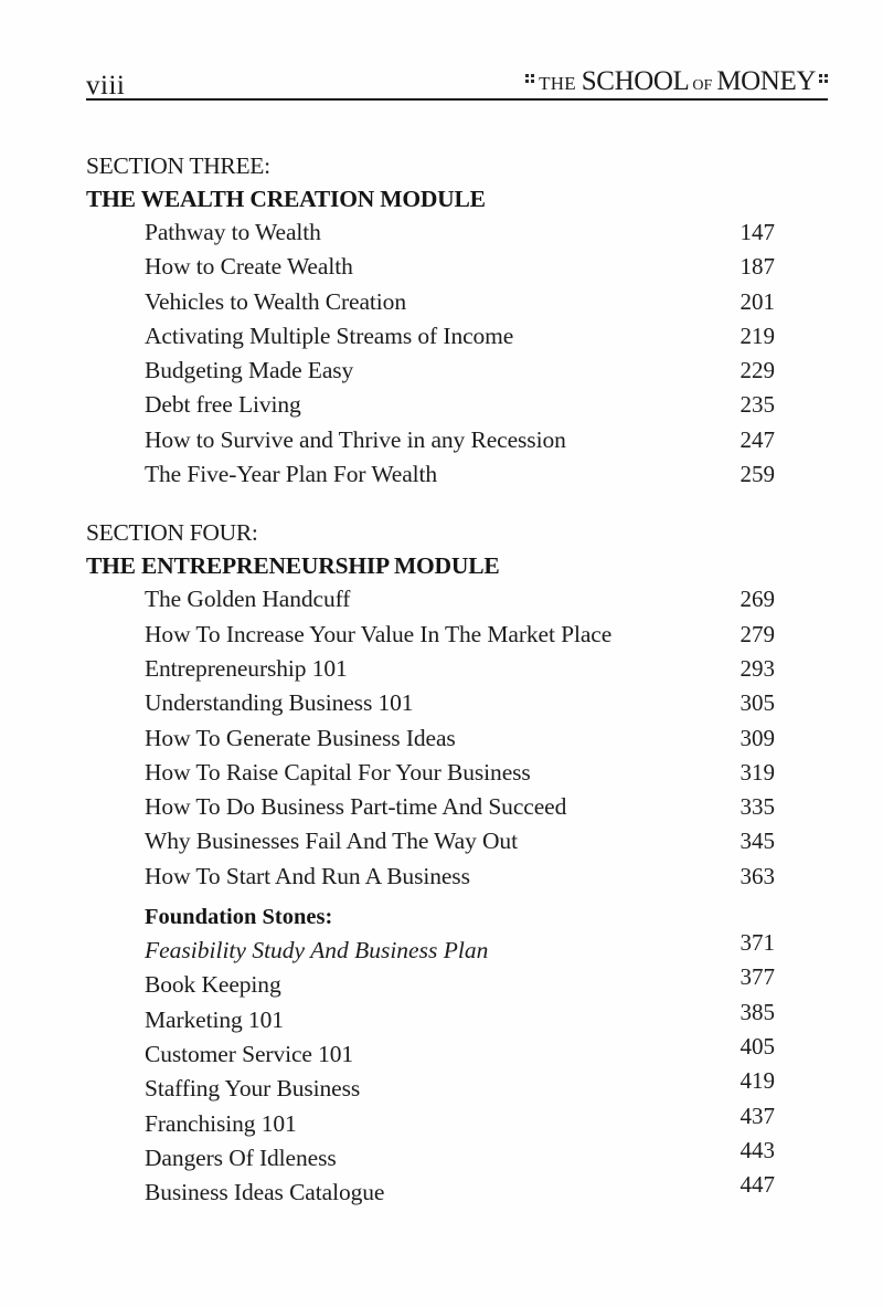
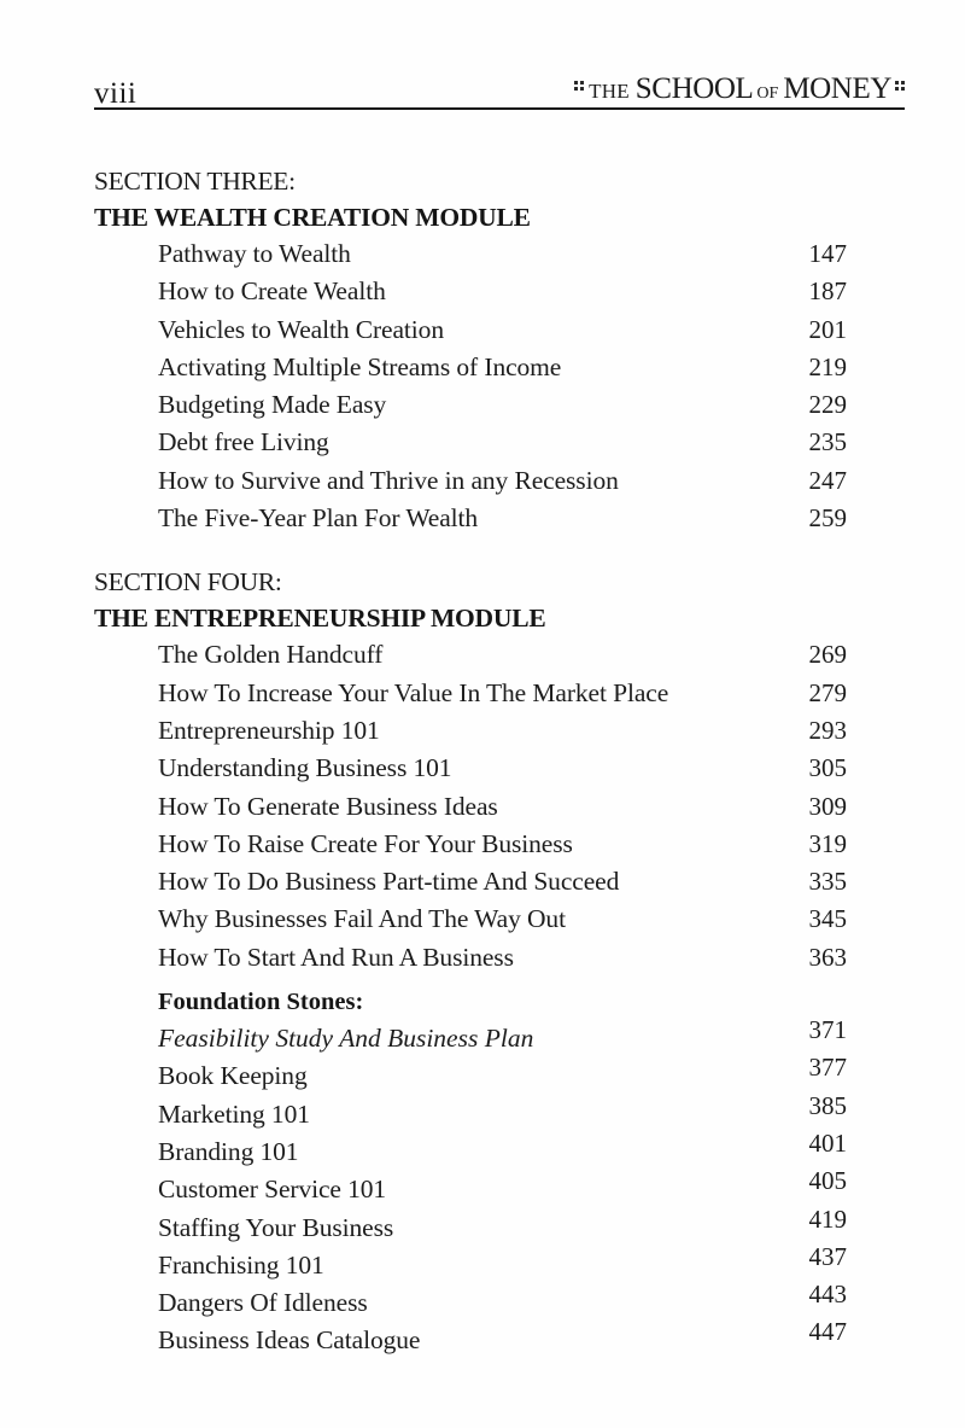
  viii
  THE
  SCHOOL
  OF
  MONEY
  SECTION THREE:
  THE WEALTH CREATION MODULE
  Pathway to Wealth
  147
  How to Create Wealth
  187
  Vehicles to Wealth Creation
  201
  Activating Multiple Streams of Income
  219
  Budgeting Made Easy
  229
  Debt free Living
  235
  How to Survive and Thrive in any Recession
  247
  The Five-Year Plan For Wealth
  259
  SECTION FOUR:
  THE ENTREPRENEURSHIP MODULE
  The Golden Handcuff
  269
  How To Increase Your Value In The Market Place
  279
  Entrepreneurship 101
  293
  Understanding Business 101
  305
  How To Generate Business Ideas
  309
- How To Raise Capital For Your Business
+ How To Raise Create For Your Business
  319
  How To Do Business Part-time And Succeed
  335
  Why Businesses Fail And The Way Out
  345
  How To Start And Run A Business
  363
  Foundation Stones:
  Feasibility Study And Business Plan
  371
  Book Keeping
  377
  Marketing 101
  385
+ Branding 101
+ 401
  Customer Service 101
  405
  Staffing Your Business
  419
  Franchising 101
  437
  Dangers Of Idleness
  443
  Business Ideas Catalogue
  447
